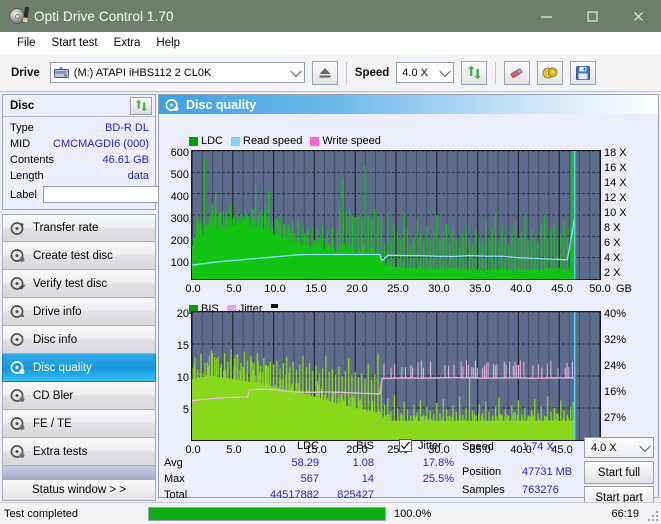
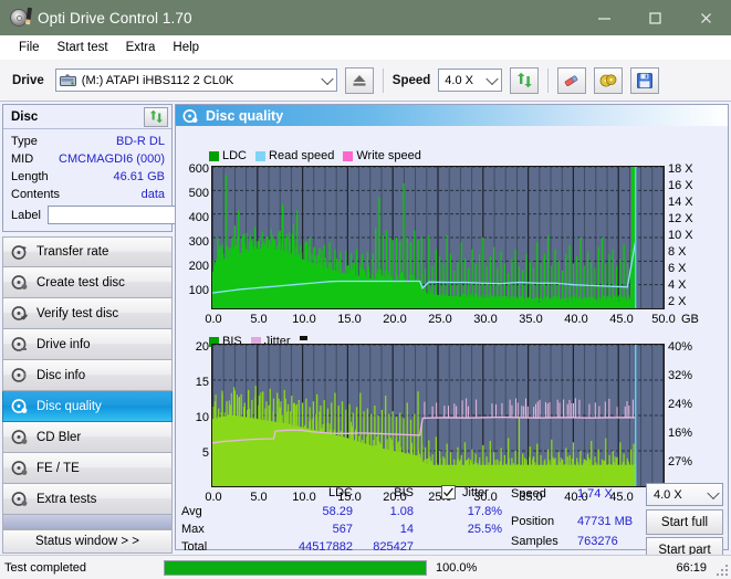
  Opti Drive Control 1.70
  File
  Start test
  Extra
  Help
  Drive
  (M:) ATAPI iHBS112 2 CL0K
  Speed
  4.0 X
  Disc
  Type
  BD-R DL
  MID
  CMCMAGDI6 (000)
- Contents
+ Length
  46.61 GB
- Length
+ Contents
  data
  Label
  Transfer rate
  Create test disc
  Verify test disc
  Drive info
  Disc info
  Disc quality
  CD Bler
  FE / TE
  Extra tests
  Status window > >
  Disc quality
  LDC
  Read speed
  Write speed
  600
  500
  400
  300
  200
  100
  18 X
  16 X
  14 X
  12 X
  10 X
  8 X
  6 X
  4 X
  2 X
  0.0
  5.0
  10.0
  15.0
  20.0
  25.0
  30.0
  35.0
  40.0
  45.0
  50.0
  GB
  BIS
  Jitter
  20
  15
  10
  5
  40%
  32%
  24%
  16%
  27%
  0.0
  5.0
  10.0
  15.0
  20.0
  30.0
  35.0
  40.0
  45.0
  LDC
  BIS
  Jitter
  Avg
  58.29
  1.08
  17.8%
  Max
  567
  14
  25.5%
  Total
  44517882
  825427
  Speed
  1.74 X
  Position
  47731 MB
  Samples
  763276
  4.0 X
  Start full
  Start part
  Test completed
  100.0%
  66:19
